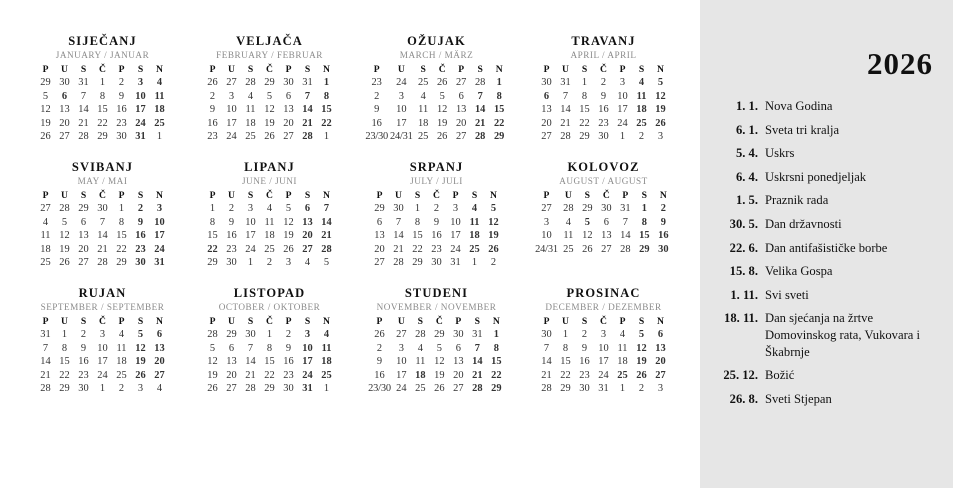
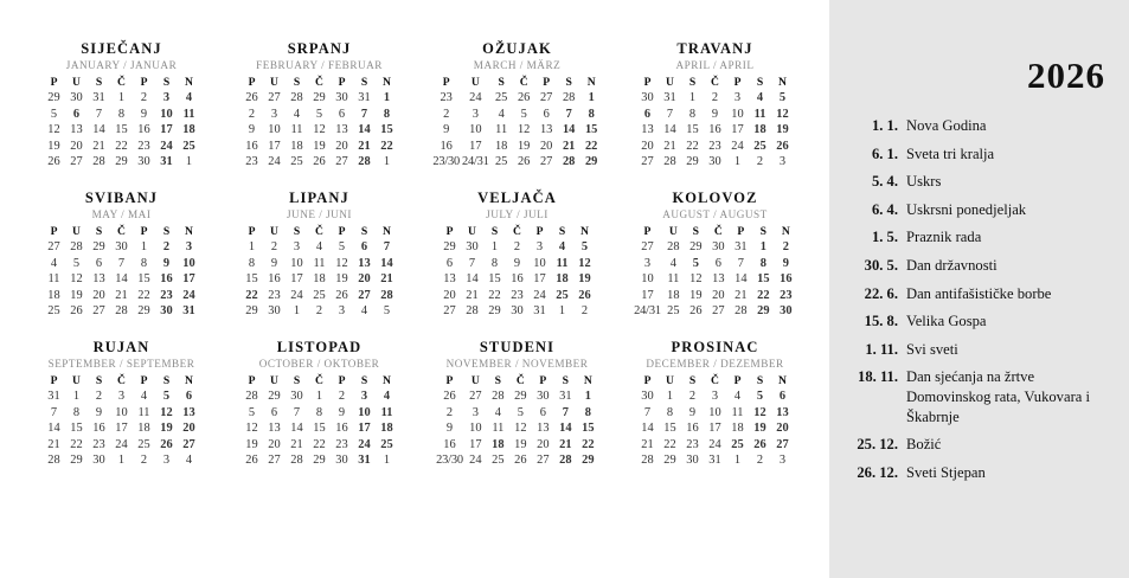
  SIJEČANJ
  JANUARY / JANUAR
  P	U	S	Č	P	S	N
  29	30	31	1	2	3	4
  5	6	7	8	9	10	11
  12	13	14	15	16	17	18
  19	20	21	22	23	24	25
  26	27	28	29	30	31	1
- VELJAČA
+ SRPANJ
  FEBRUARY / FEBRUAR
  P	U	S	Č	P	S	N
  26	27	28	29	30	31	1
  2	3	4	5	6	7	8
  9	10	11	12	13	14	15
  16	17	18	19	20	21	22
  23	24	25	26	27	28	1
  OŽUJAK
  MARCH / MÄRZ
  P	U	S	Č	P	S	N
  23	24	25	26	27	28	1
  2	3	4	5	6	7	8
  9	10	11	12	13	14	15
  16	17	18	19	20	21	22
  23/30	24/31	25	26	27	28	29
  TRAVANJ
  APRIL / APRIL
  P	U	S	Č	P	S	N
  30	31	1	2	3	4	5
  6	7	8	9	10	11	12
  13	14	15	16	17	18	19
  20	21	22	23	24	25	26
  27	28	29	30	1	2	3
  SVIBANJ
  MAY / MAI
  P	U	S	Č	P	S	N
  27	28	29	30	1	2	3
  4	5	6	7	8	9	10
  11	12	13	14	15	16	17
  18	19	20	21	22	23	24
  25	26	27	28	29	30	31
  LIPANJ
  JUNE / JUNI
  P	U	S	Č	P	S	N
  1	2	3	4	5	6	7
  8	9	10	11	12	13	14
  15	16	17	18	19	20	21
  22	23	24	25	26	27	28
  29	30	1	2	3	4	5
- SRPANJ
+ VELJAČA
  JULY / JULI
  P	U	S	Č	P	S	N
  29	30	1	2	3	4	5
  6	7	8	9	10	11	12
  13	14	15	16	17	18	19
  20	21	22	23	24	25	26
  27	28	29	30	31	1	2
  KOLOVOZ
  AUGUST / AUGUST
  P	U	S	Č	P	S	N
  27	28	29	30	31	1	2
  3	4	5	6	7	8	9
  10	11	12	13	14	15	16
+ 17	18	19	20	21	22	23
  24/31	25	26	27	28	29	30
  RUJAN
  SEPTEMBER / SEPTEMBER
  P	U	S	Č	P	S	N
  31	1	2	3	4	5	6
  7	8	9	10	11	12	13
  14	15	16	17	18	19	20
  21	22	23	24	25	26	27
  28	29	30	1	2	3	4
  LISTOPAD
  OCTOBER / OKTOBER
  P	U	S	Č	P	S	N
  28	29	30	1	2	3	4
  5	6	7	8	9	10	11
  12	13	14	15	16	17	18
  19	20	21	22	23	24	25
  26	27	28	29	30	31	1
  STUDENI
  NOVEMBER / NOVEMBER
  P	U	S	Č	P	S	N
  26	27	28	29	30	31	1
  2	3	4	5	6	7	8
  9	10	11	12	13	14	15
  16	17	18	19	20	21	22
  23/30	24	25	26	27	28	29
  PROSINAC
  DECEMBER / DEZEMBER
  P	U	S	Č	P	S	N
  30	1	2	3	4	5	6
  7	8	9	10	11	12	13
  14	15	16	17	18	19	20
  21	22	23	24	25	26	27
  28	29	30	31	1	2	3
  2026
  1. 1.
  Nova Godina
  6. 1.
  Sveta tri kralja
  5. 4.
  Uskrs
  6. 4.
  Uskrsni ponedjeljak
  1. 5.
  Praznik rada
  30. 5.
  Dan državnosti
  22. 6.
  Dan antifašističke borbe
  15. 8.
  Velika Gospa
  1. 11.
  Svi sveti
  18. 11.
  Dan sjećanja na žrtve Domovinskog rata, Vukovara i Škabrnje
  25. 12.
  Božić
- 26. 8.
+ 26. 12.
  Sveti Stjepan
